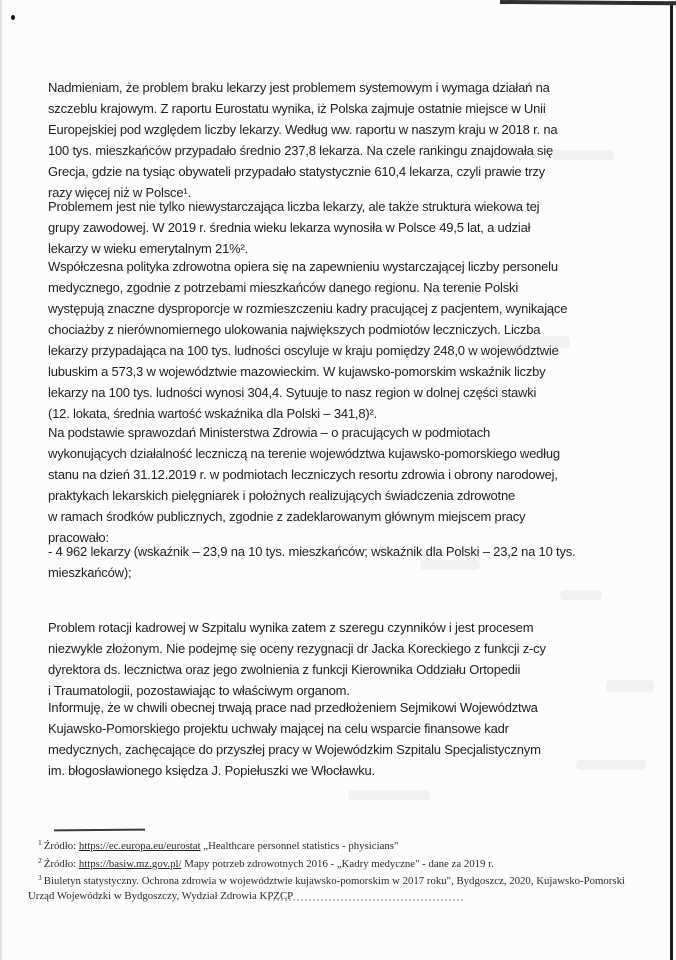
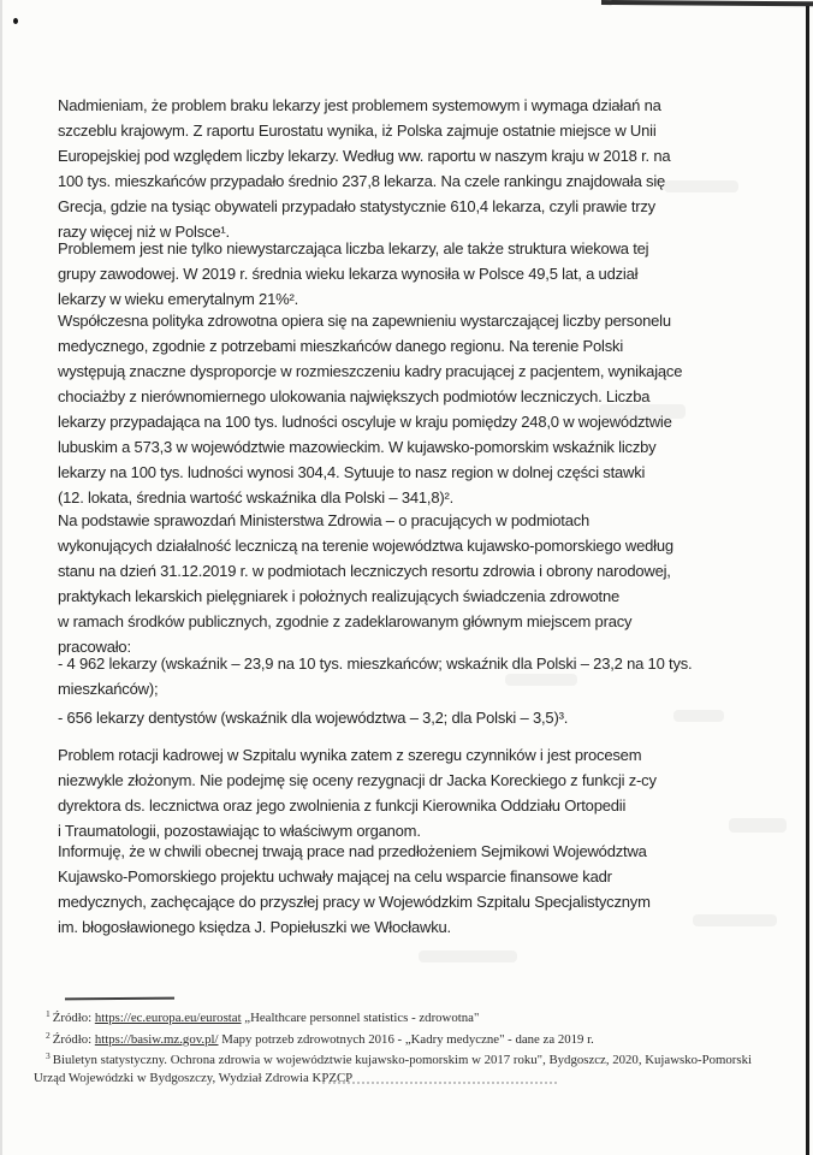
  Nadmieniam, że problem braku lekarzy jest problemem systemowym i wymaga działań na
  szczeblu krajowym. Z raportu Eurostatu wynika, iż Polska zajmuje ostatnie miejsce w Unii
  Europejskiej pod względem liczby lekarzy. Według ww. raportu w naszym kraju w 2018 r. na
  100 tys. mieszkańców przypadało średnio 237,8 lekarza. Na czele rankingu znajdowała się
  Grecja, gdzie na tysiąc obywateli przypadało statystycznie 610,4 lekarza, czyli prawie trzy
  razy więcej niż w Polsce¹.
  Problemem jest nie tylko niewystarczająca liczba lekarzy, ale także struktura wiekowa tej
  grupy zawodowej. W 2019 r. średnia wieku lekarza wynosiła w Polsce 49,5 lat, a udział
  lekarzy w wieku emerytalnym 21%².
  Współczesna polityka zdrowotna opiera się na zapewnieniu wystarczającej liczby personelu
  medycznego, zgodnie z potrzebami mieszkańców danego regionu. Na terenie Polski
  występują znaczne dysproporcje w rozmieszczeniu kadry pracującej z pacjentem, wynikające
  chociażby z nierównomiernego ulokowania największych podmiotów leczniczych. Liczba
  lekarzy przypadająca na 100 tys. ludności oscyluje w kraju pomiędzy 248,0 w województwie
  lubuskim a 573,3 w województwie mazowieckim. W kujawsko-pomorskim wskaźnik liczby
  lekarzy na 100 tys. ludności wynosi 304,4. Sytuuje to nasz region w dolnej części stawki
  (12. lokata, średnia wartość wskaźnika dla Polski – 341,8)².
  Na podstawie sprawozdań Ministerstwa Zdrowia – o pracujących w podmiotach
  wykonujących działalność leczniczą na terenie województwa kujawsko-pomorskiego według
  stanu na dzień 31.12.2019 r. w podmiotach leczniczych resortu zdrowia i obrony narodowej,
  praktykach lekarskich pielęgniarek i położnych realizujących świadczenia zdrowotne
  w ramach środków publicznych, zgodnie z zadeklarowanym głównym miejscem pracy
  pracowało:
  - 4 962 lekarzy (wskaźnik – 23,9 na 10 tys. mieszkańców; wskaźnik dla Polski – 23,2 na 10 tys.
  mieszkańców);
+ - 656 lekarzy dentystów (wskaźnik dla województwa – 3,2; dla Polski – 3,5)³.
  Problem rotacji kadrowej w Szpitalu wynika zatem z szeregu czynników i jest procesem
  niezwykle złożonym. Nie podejmę się oceny rezygnacji dr Jacka Koreckiego z funkcji z-cy
  dyrektora ds. lecznictwa oraz jego zwolnienia z funkcji Kierownika Oddziału Ortopedii
  i Traumatologii, pozostawiając to właściwym organom.
  Informuję, że w chwili obecnej trwają prace nad przedłożeniem Sejmikowi Województwa
  Kujawsko-Pomorskiego projektu uchwały mającej na celu wsparcie finansowe kadr
  medycznych, zachęcające do przyszłej pracy w Wojewódzkim Szpitalu Specjalistycznym
  im. błogosławionego księdza J. Popiełuszki we Włocławku.
- 1 Źródło: https://ec.europa.eu/eurostat „Healthcare personnel statistics - physicians"
+ 1 Źródło: https://ec.europa.eu/eurostat „Healthcare personnel statistics - zdrowotna"
  2 Źródło: https://basiw.mz.gov.pl/ Mapy potrzeb zdrowotnych 2016 - „Kadry medyczne" - dane za 2019 r.
  3 Biuletyn statystyczny. Ochrona zdrowia w województwie kujawsko-pomorskim w 2017 roku", Bydgoszcz, 2020, Kujawsko-Pomorski Urząd Wojewódzki w Bydgoszczy, Wydział Zdrowia KPZCP
